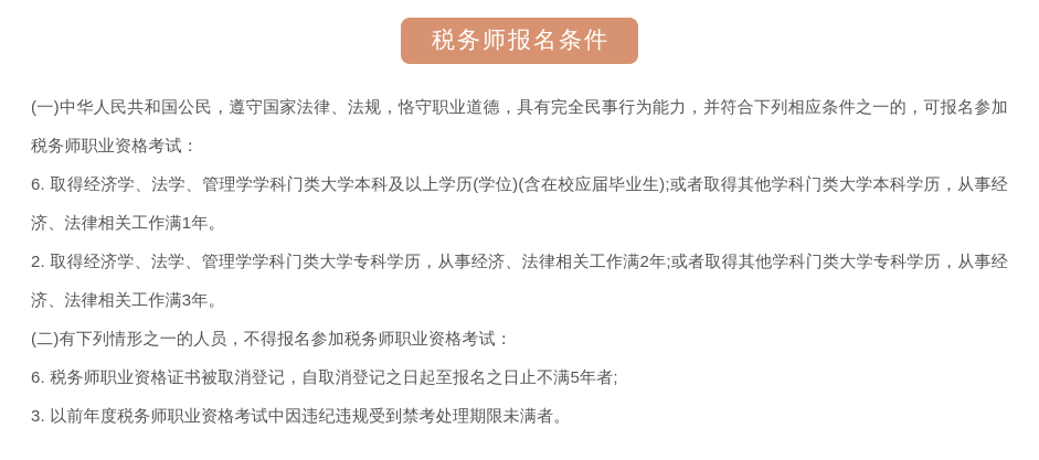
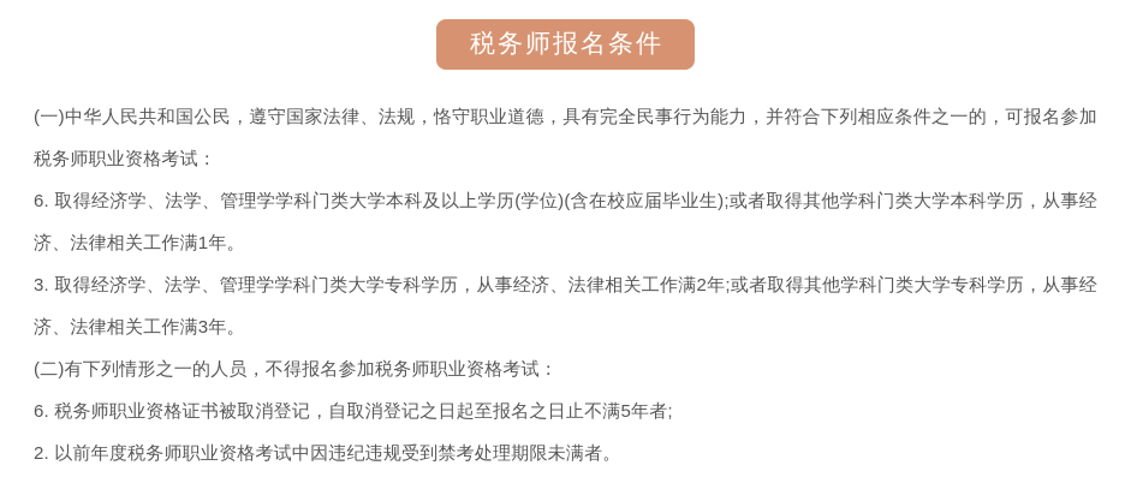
  税务师报名条件
  (一)中华人民共和国公民，遵守国家法律、法规，恪守职业道德，具有完全民事行为能力，并符合下列相应条件之一的，可报名参加税务师职业资格考试：
  6. 取得经济学、法学、管理学学科门类大学本科及以上学历(学位)(含在校应届毕业生);或者取得其他学科门类大学本科学历，从事经济、法律相关工作满1年。
- 2. 取得经济学、法学、管理学学科门类大学专科学历，从事经济、法律相关工作满2年;或者取得其他学科门类大学专科学历，从事经济、法律相关工作满3年。
+ 3. 取得经济学、法学、管理学学科门类大学专科学历，从事经济、法律相关工作满2年;或者取得其他学科门类大学专科学历，从事经济、法律相关工作满3年。
  (二)有下列情形之一的人员，不得报名参加税务师职业资格考试：
  6. 税务师职业资格证书被取消登记，自取消登记之日起至报名之日止不满5年者;
- 3. 以前年度税务师职业资格考试中因违纪违规受到禁考处理期限未满者。
+ 2. 以前年度税务师职业资格考试中因违纪违规受到禁考处理期限未满者。
